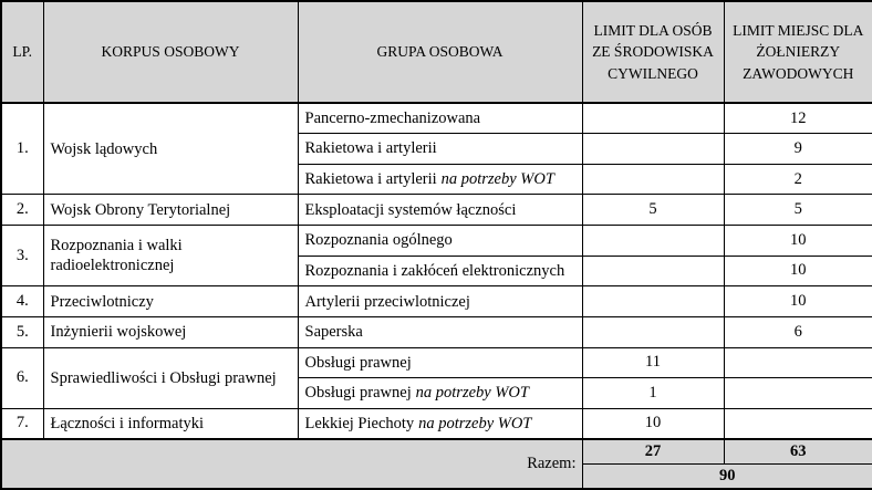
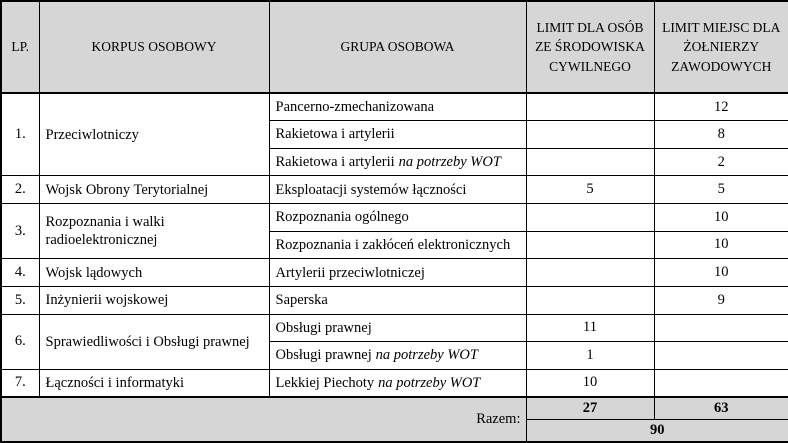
  LP.	KORPUS OSOBOWY	GRUPA OSOBOWA	LIMIT DLA OSÓB ZE ŚRODOWISKA CYWILNEGO	LIMIT MIEJSC DLA ŻOŁNIERZY ZAWODOWYCH
- 1.	Wojsk lądowych	Pancerno-zmechanizowana		12
+ 1.	Przeciwlotniczy	Pancerno-zmechanizowana		12
- Rakietowa i artylerii		9
+ Rakietowa i artylerii		8
  Rakietowa i artylerii na potrzeby WOT		2
  2.	Wojsk Obrony Terytorialnej	Eksploatacji systemów łączności	5	5
  3.	Rozpoznania i walki radioelektronicznej	Rozpoznania ogólnego		10
  Rozpoznania i zakłóceń elektronicznych		10
- 4.	Przeciwlotniczy	Artylerii przeciwlotniczej		10
+ 4.	Wojsk lądowych	Artylerii przeciwlotniczej		10
- 5.	Inżynierii wojskowej	Saperska		6
+ 5.	Inżynierii wojskowej	Saperska		9
  6.	Sprawiedliwości i Obsługi prawnej	Obsługi prawnej	11
  Obsługi prawnej na potrzeby WOT	1
  7.	Łączności i informatyki	Lekkiej Piechoty na potrzeby WOT	10
  Razem:	27	63
  90
